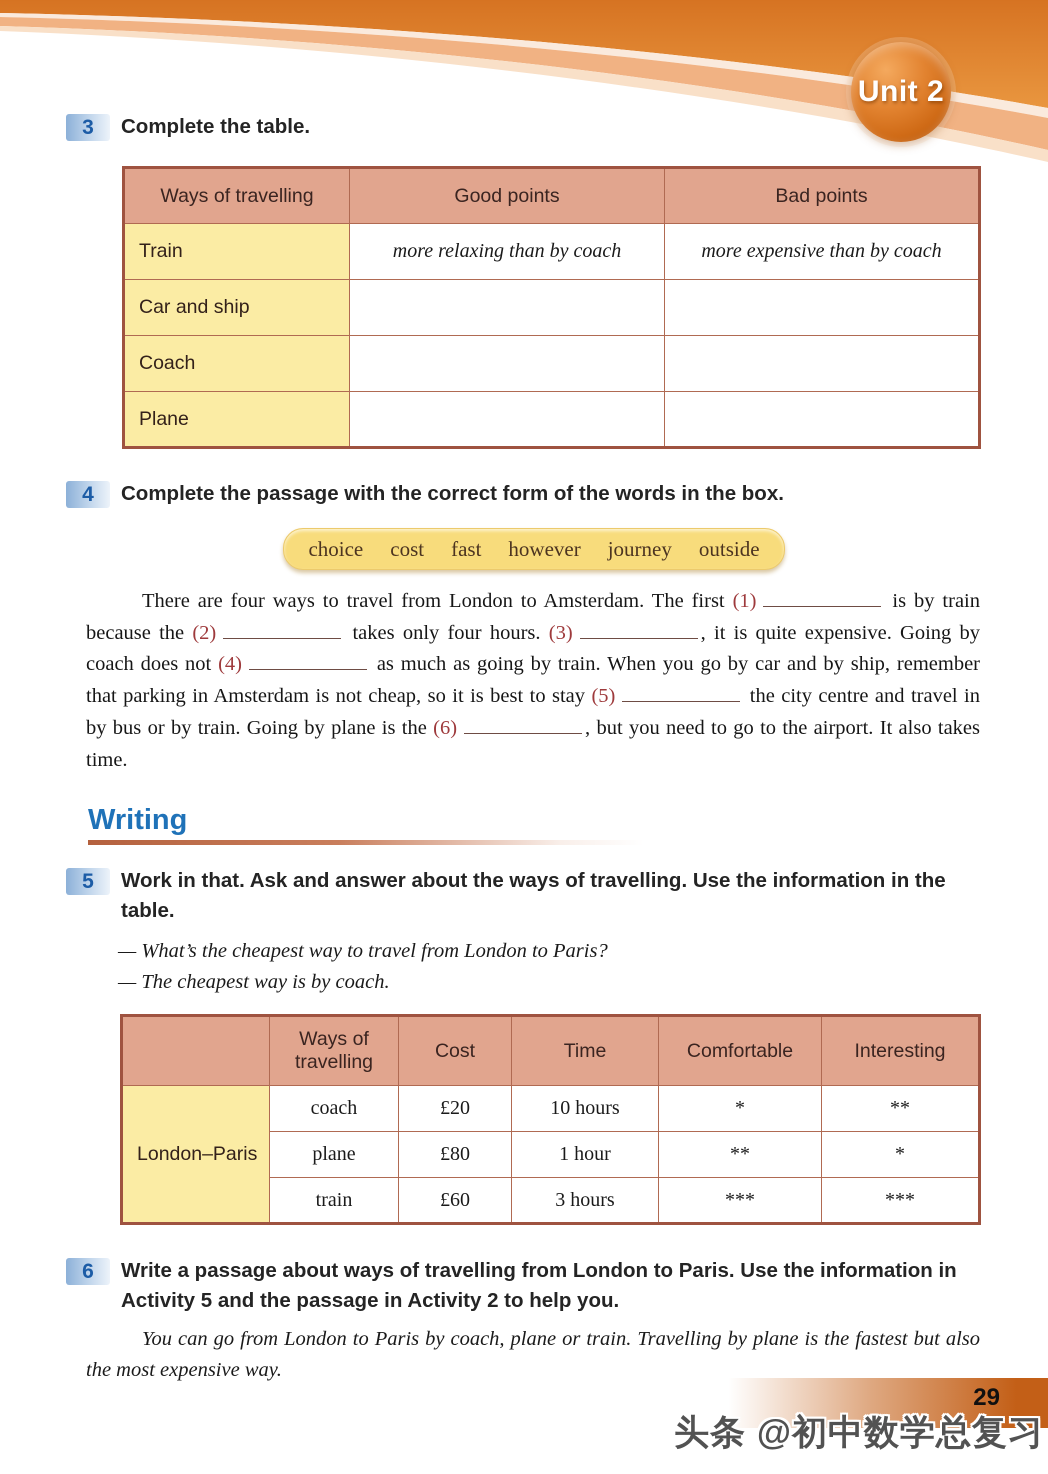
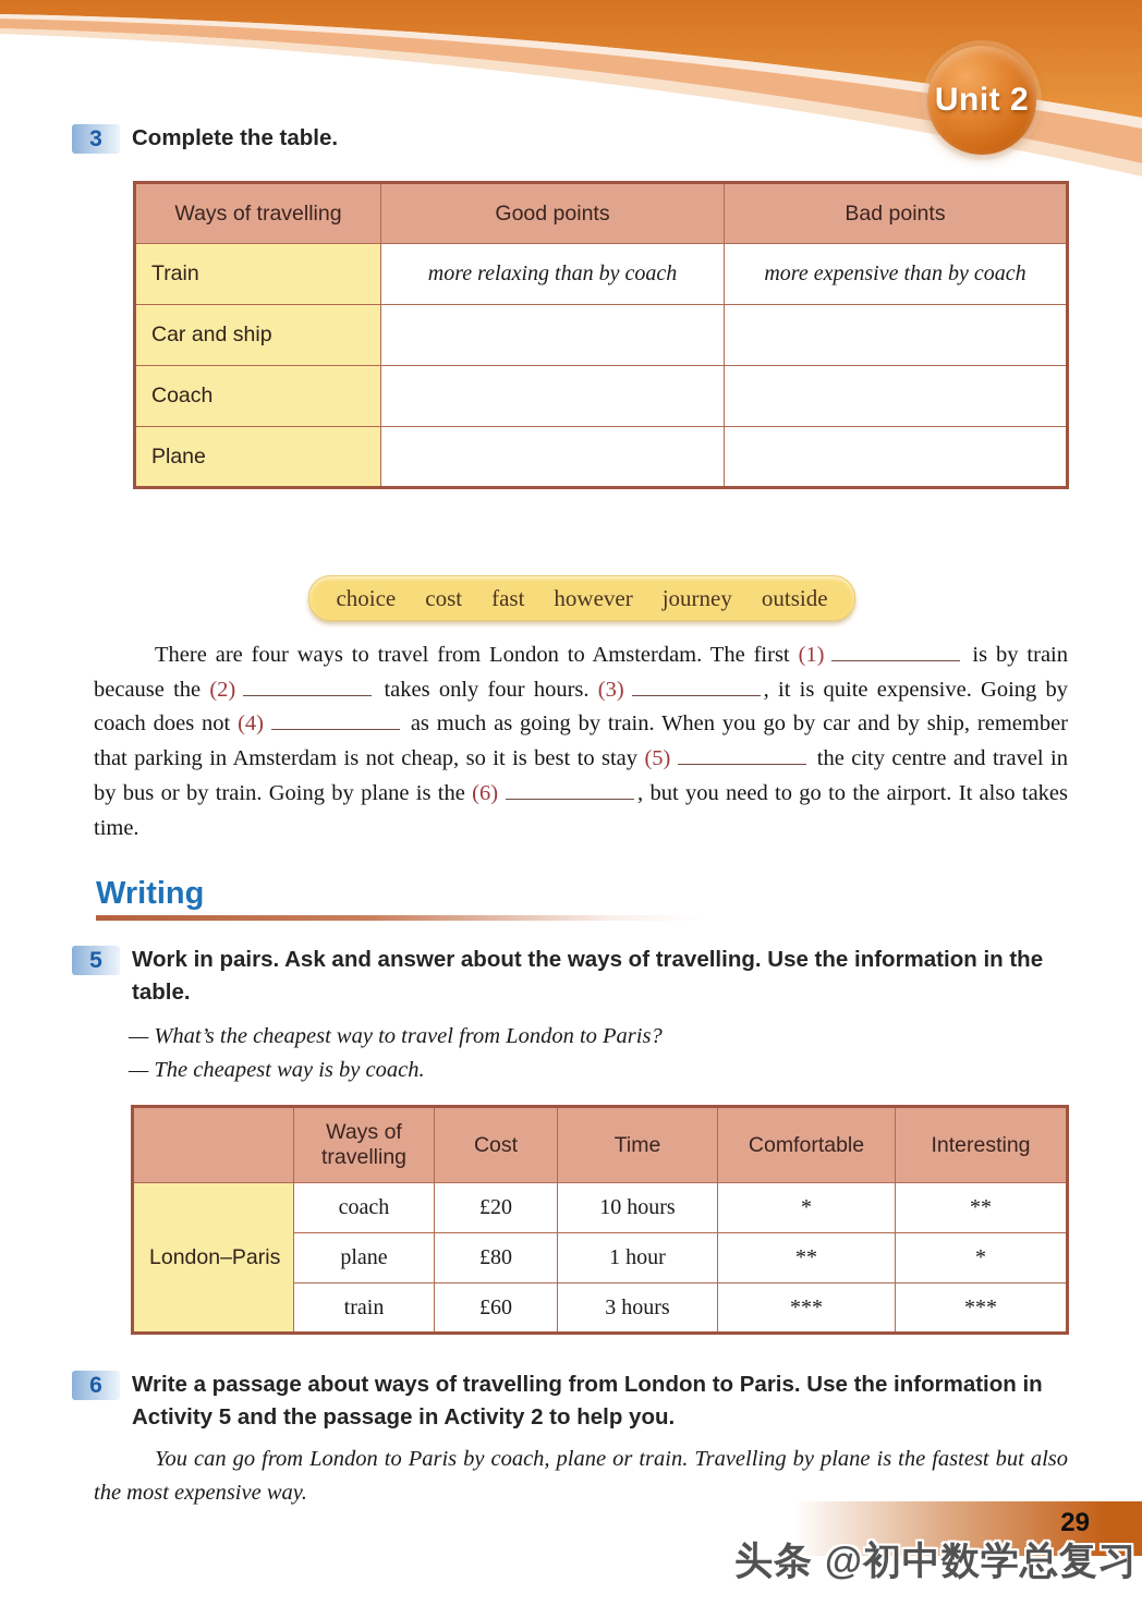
  Unit 2
  3
  Complete the table.
  Ways of travelling	Good points	Bad points
  Train	more relaxing than by coach	more expensive than by coach
  Car and ship
  Coach
  Plane
- 4
- Complete the passage with the correct form of the words in the box.
  choice
  cost
  fast
  however
  journey
  outside
  There are four ways to travel from London to Amsterdam. The first (1) is by train because the (2) takes only four hours. (3) , it is quite expensive. Going by coach does not (4) as much as going by train. When you go by car and by ship, remember that parking in Amsterdam is not cheap, so it is best to stay (5) the city centre and travel in by bus or by train. Going by plane is the (6) , but you need to go to the airport. It also takes time.
  Writing
  5
- Work in that. Ask and answer about the ways of travelling. Use the information in the table.
+ Work in pairs. Ask and answer about the ways of travelling. Use the information in the table.
  — What’s the cheapest way to travel from London to Paris?
  — The cheapest way is by coach.
  	Ways of travelling	Cost	Time	Comfortable	Interesting
  London–Paris	coach	£20	10 hours	*	**
  plane	£80	1 hour	**	*
  train	£60	3 hours	***	***
  6
  Write a passage about ways of travelling from London to Paris. Use the information in Activity 5 and the passage in Activity 2 to help you.
  You can go from London to Paris by coach, plane or train. Travelling by plane is the fastest but also the most expensive way.
  29
  头条 @初中数学总复习
